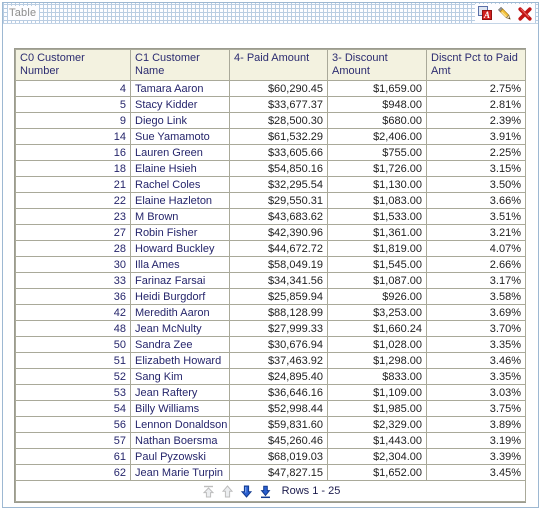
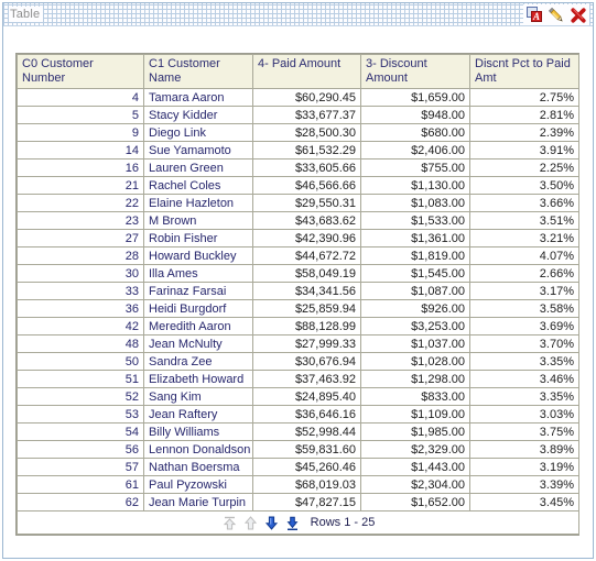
  Table
  A
  C0 Customer Number	C1 Customer Name	4- Paid Amount	3- Discount Amount	Discnt Pct to Paid Amt
  4	Tamara Aaron	$60,290.45	$1,659.00	2.75%
  5	Stacy Kidder	$33,677.37	$948.00	2.81%
  9	Diego Link	$28,500.30	$680.00	2.39%
  14	Sue Yamamoto	$61,532.29	$2,406.00	3.91%
  16	Lauren Green	$33,605.66	$755.00	2.25%
- 18	Elaine Hsieh	$54,850.16	$1,726.00	3.15%
- 21	Rachel Coles	$32,295.54	$1,130.00	3.50%
+ 21	Rachel Coles	$46,566.66	$1,130.00	3.50%
  22	Elaine Hazleton	$29,550.31	$1,083.00	3.66%
  23	M Brown	$43,683.62	$1,533.00	3.51%
  27	Robin Fisher	$42,390.96	$1,361.00	3.21%
  28	Howard Buckley	$44,672.72	$1,819.00	4.07%
  30	Illa Ames	$58,049.19	$1,545.00	2.66%
  33	Farinaz Farsai	$34,341.56	$1,087.00	3.17%
  36	Heidi Burgdorf	$25,859.94	$926.00	3.58%
  42	Meredith Aaron	$88,128.99	$3,253.00	3.69%
- 48	Jean McNulty	$27,999.33	$1,660.24	3.70%
+ 48	Jean McNulty	$27,999.33	$1,037.00	3.70%
  50	Sandra Zee	$30,676.94	$1,028.00	3.35%
  51	Elizabeth Howard	$37,463.92	$1,298.00	3.46%
  52	Sang Kim	$24,895.40	$833.00	3.35%
  53	Jean Raftery	$36,646.16	$1,109.00	3.03%
  54	Billy Williams	$52,998.44	$1,985.00	3.75%
  56	Lennon Donaldson	$59,831.60	$2,329.00	3.89%
  57	Nathan Boersma	$45,260.46	$1,443.00	3.19%
  61	Paul Pyzowski	$68,019.03	$2,304.00	3.39%
  62	Jean Marie Turpin	$47,827.15	$1,652.00	3.45%
  Rows 1 - 25
